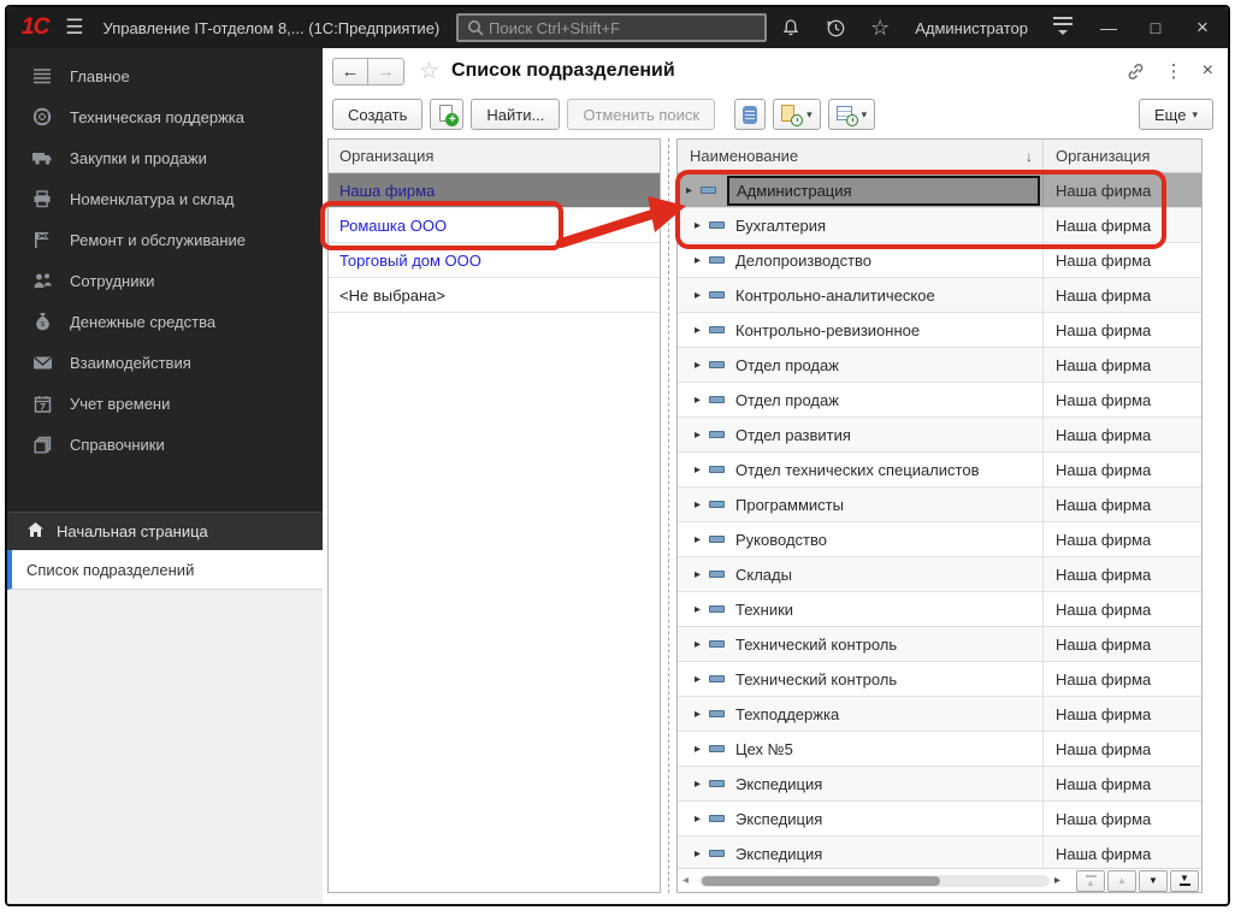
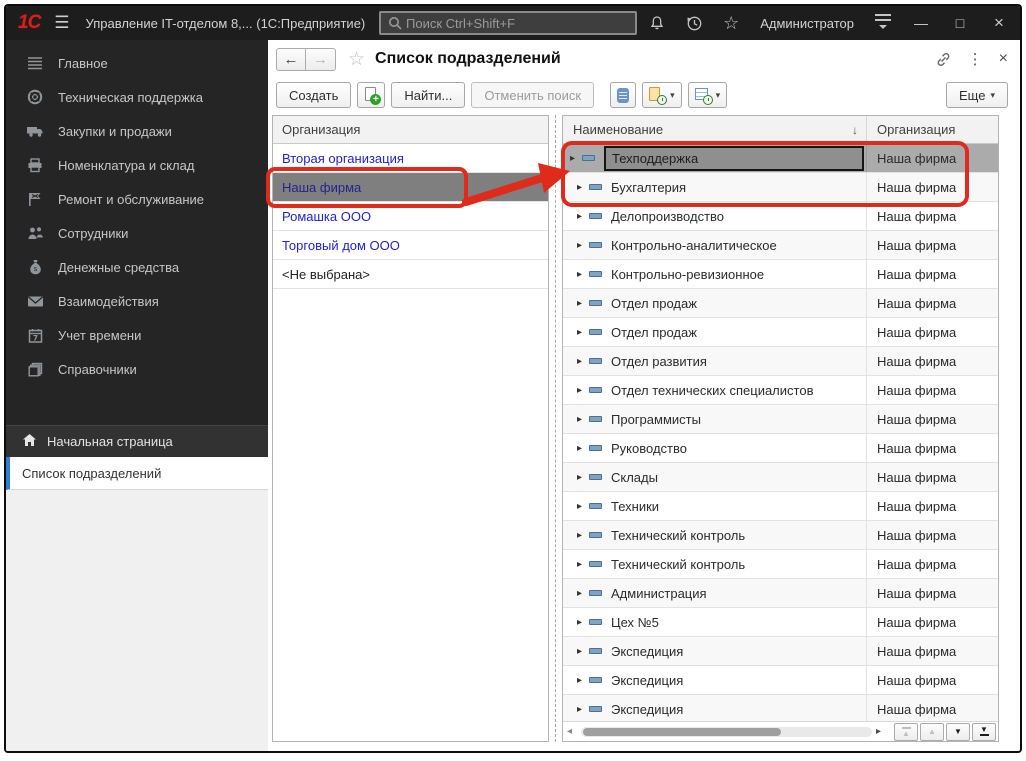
  1С
  ☰
  Управление IT-отделом 8,... (1С:Предприятие)
  Поиск Ctrl+Shift+F
  ☆
  Администратор
  —
  □
  ×
  Главное
  Техническая поддержка
  Закупки и продажи
  Номенклатура и склад
  Ремонт и обслуживание
  Сотрудники
  s
  Денежные средства
  Взаимодействия
  7
  Учет времени
  Справочники
  Начальная страница
  Список подразделений
  ←
  →
  ☆
  Список подразделений
  ⋮
  ×
  Создать
  +
  Найти...
  Отменить поиск
  ▾
  ▾
  Еще
  ▾
  Организация
+ Вторая организация
  Наша фирма
  Ромашка ООО
  Торговый дом ООО
  <Не выбрана>
  Наименование
  ↓
  Организация
  ▸
- Администрация
+ Техподдержка
  Наша фирма
  ▸
  Бухгалтерия
  Наша фирма
  ▸
  Делопроизводство
  Наша фирма
  ▸
  Контрольно-аналитическое
  Наша фирма
  ▸
  Контрольно-ревизионное
  Наша фирма
  ▸
  Отдел продаж
  Наша фирма
  ▸
  Отдел продаж
  Наша фирма
  ▸
  Отдел развития
  Наша фирма
  ▸
  Отдел технических специалистов
  Наша фирма
  ▸
  Программисты
  Наша фирма
  ▸
  Руководство
  Наша фирма
  ▸
  Склады
  Наша фирма
  ▸
  Техники
  Наша фирма
  ▸
  Технический контроль
  Наша фирма
  ▸
  Технический контроль
  Наша фирма
  ▸
- Техподдержка
+ Администрация
  Наша фирма
  ▸
  Цех №5
  Наша фирма
  ▸
  Экспедиция
  Наша фирма
  ▸
  Экспедиция
  Наша фирма
  ▸
  Экспедиция
  Наша фирма
  ◂
  ▸
  ▲
  ▲
  ▼
  ▼
